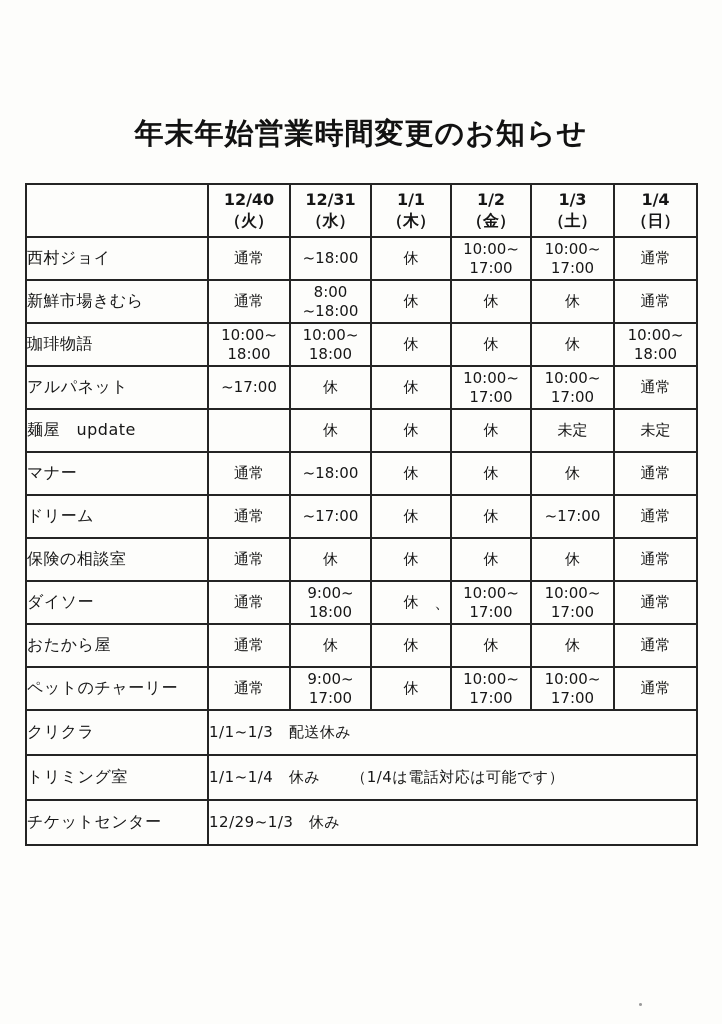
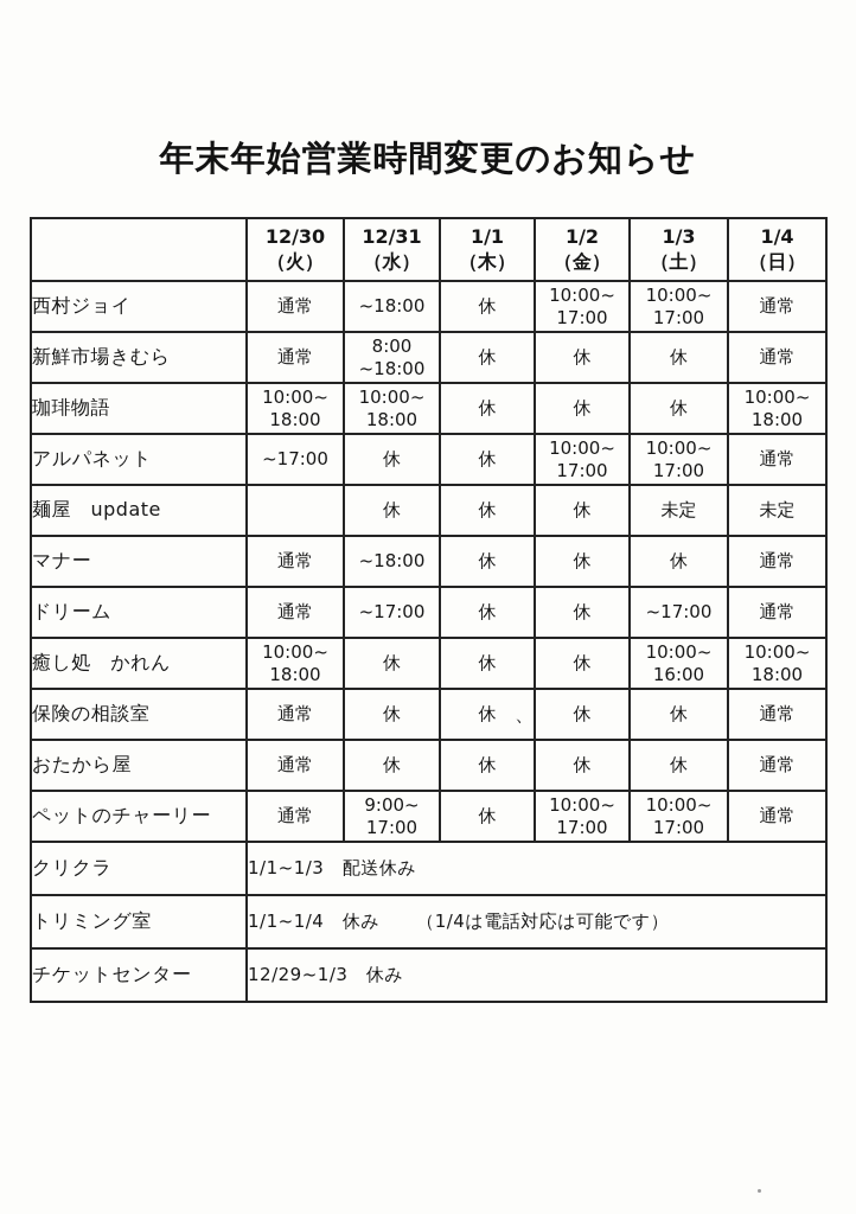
  年末年始営業時間変更のお知らせ
- 	12/40（火）	12/31（水）	1/1（木）	1/2（金）	1/3（土）	1/4（日）
+ 	12/30（火）	12/31（水）	1/1（木）	1/2（金）	1/3（土）	1/4（日）
  西村ジョイ	通常	~18:00	休	10:00~ 17:00	10:00~ 17:00	通常
  新鮮市場きむら	通常	8:00 ~18:00	休	休	休	通常
  珈琲物語	10:00~ 18:00	10:00~ 18:00	休	休	休	10:00~ 18:00
  アルパネット	~17:00	休	休	10:00~ 17:00	10:00~ 17:00	通常
  麺屋 update		休	休	休	未定	未定
  マナー	通常	~18:00	休	休	休	通常
  ドリーム	通常	~17:00	休	休	~17:00	通常
+ 癒し処 かれん	10:00~ 18:00	休	休	休	10:00~ 16:00	10:00~ 18:00
  保険の相談室	通常	休	休	休	休	通常
- ダイソー	通常	9:00~ 18:00	休	10:00~ 17:00	10:00~ 17:00	通常
  おたから屋	通常	休	休	休	休	通常
  ペットのチャーリー	通常	9:00~ 17:00	休	10:00~ 17:00	10:00~ 17:00	通常
  クリクラ	1/1~1/3 配送休み
  トリミング室	1/1~1/4 休み （1/4は電話対応は可能です）
  チケットセンター	12/29~1/3 休み
  、
